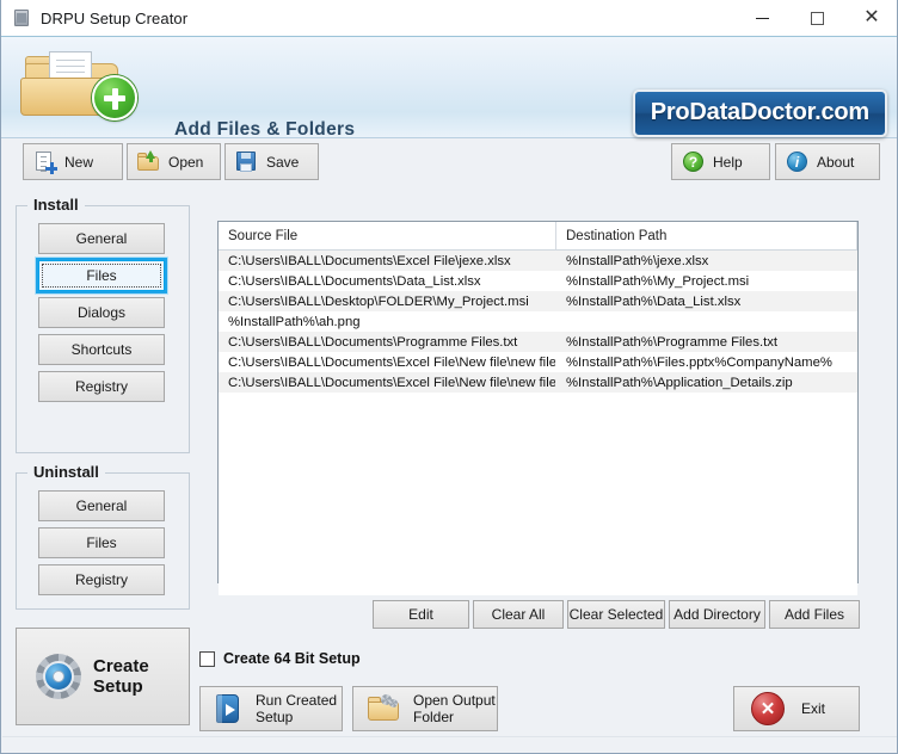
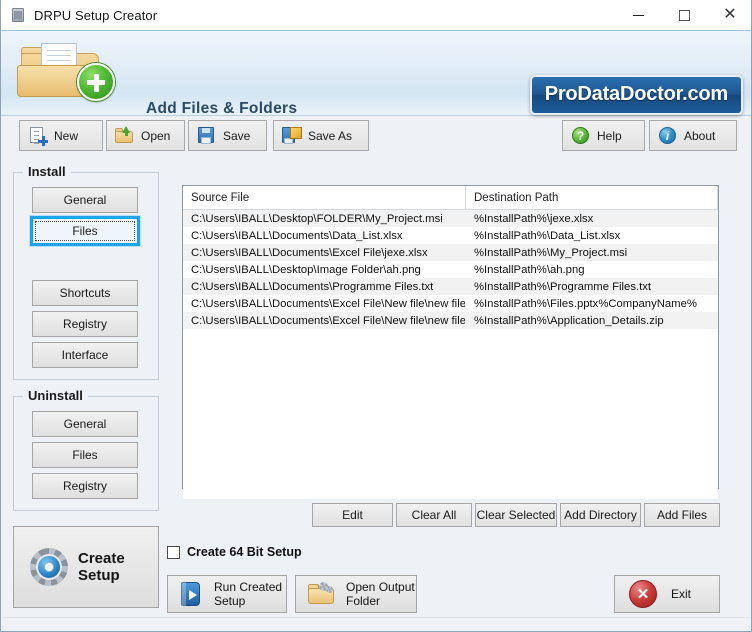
  DRPU Setup Creator
  ✕
  Add Files & Folders
  ProDataDoctor.com
  New
  Open
  Save
+ Save As
  ?
  Help
  i
  About
  Install
  General
  Files
- Dialogs
  Shortcuts
  Registry
+ Interface
  Uninstall
  General
  Files
  Registry
  Create
  Setup
  Source File
  Destination Path
- C:\Users\IBALL\Documents\Excel File\jexe.xlsx
+ C:\Users\IBALL\Desktop\FOLDER\My_Project.msi
  %InstallPath%\jexe.xlsx
  C:\Users\IBALL\Documents\Data_List.xlsx
- %InstallPath%\My_Project.msi
+ %InstallPath%\Data_List.xlsx
- C:\Users\IBALL\Desktop\FOLDER\My_Project.msi
+ C:\Users\IBALL\Documents\Excel File\jexe.xlsx
- %InstallPath%\Data_List.xlsx
+ %InstallPath%\My_Project.msi
+ C:\Users\IBALL\Desktop\Image Folder\ah.png
  %InstallPath%\ah.png
  C:\Users\IBALL\Documents\Programme Files.txt
  %InstallPath%\Programme Files.txt
  C:\Users\IBALL\Documents\Excel File\New file\new file
  %InstallPath%\Files.pptx%CompanyName%
  C:\Users\IBALL\Documents\Excel File\New file\new file
  %InstallPath%\Application_Details.zip
  Edit
  Clear All
  Clear Selected
  Add Directory
  Add Files
  Create 64 Bit Setup
  Run Created
  Setup
  Open Output
  Folder
  ✕
  Exit
